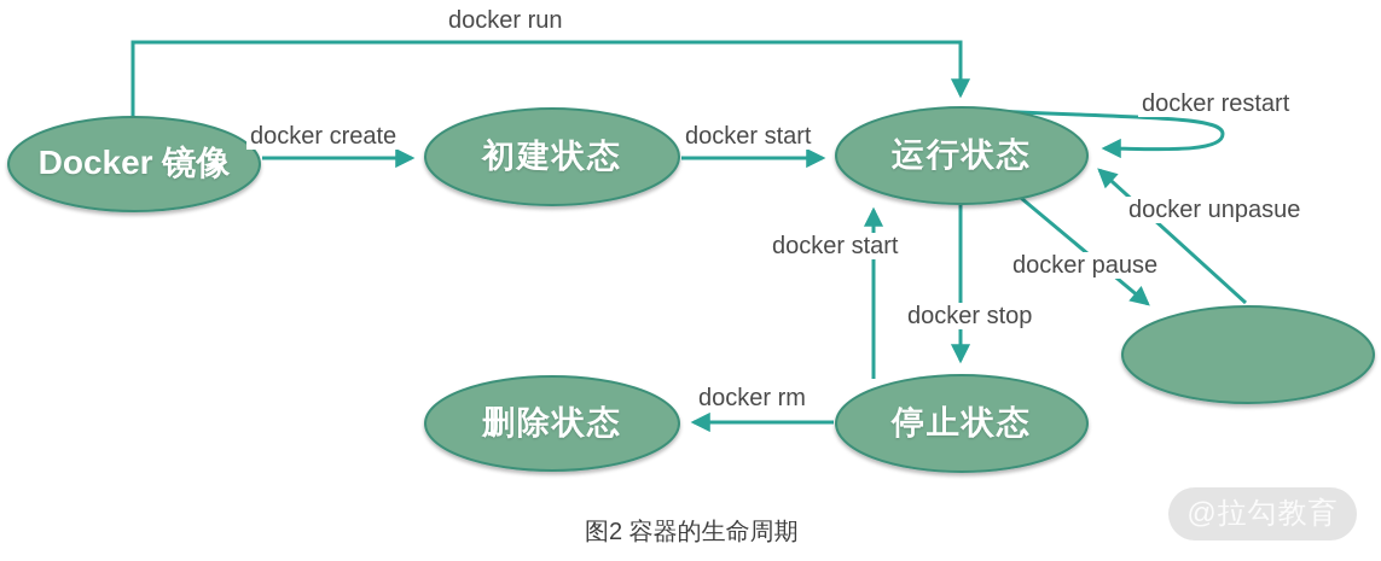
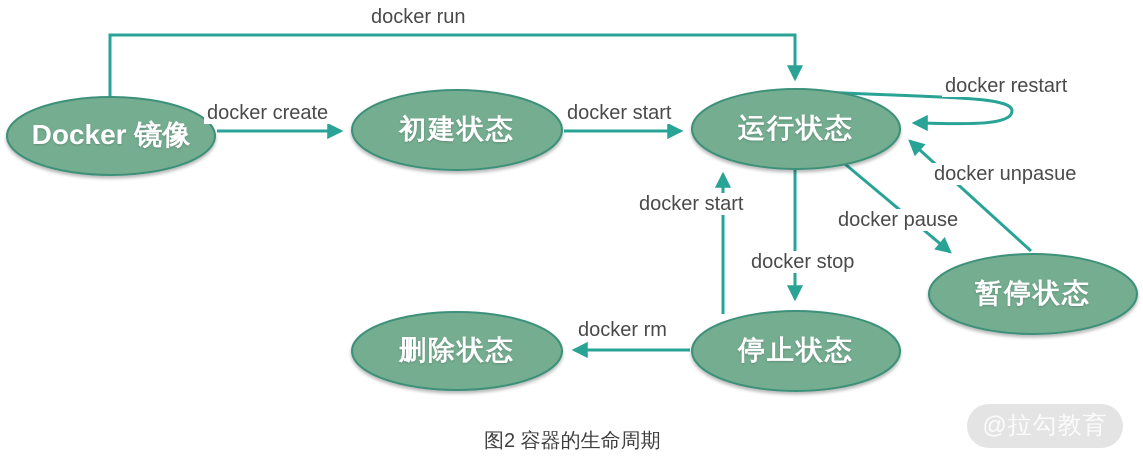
  Docker 镜像
  初建状态
  运行状态
+ 暂停状态
  停止状态
  删除状态
  docker run
  docker create
  docker start
  docker restart
  docker unpasue
  docker pause
  docker stop
  docker start
  docker rm
  图2 容器的生命周期
